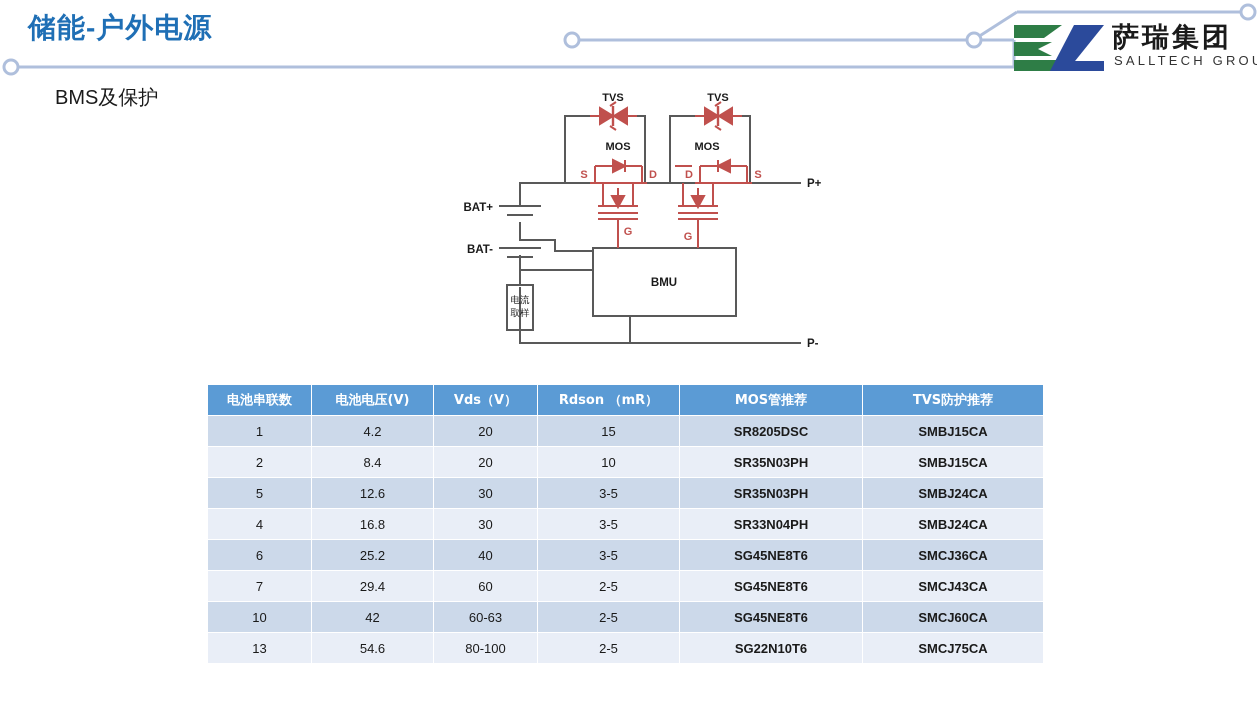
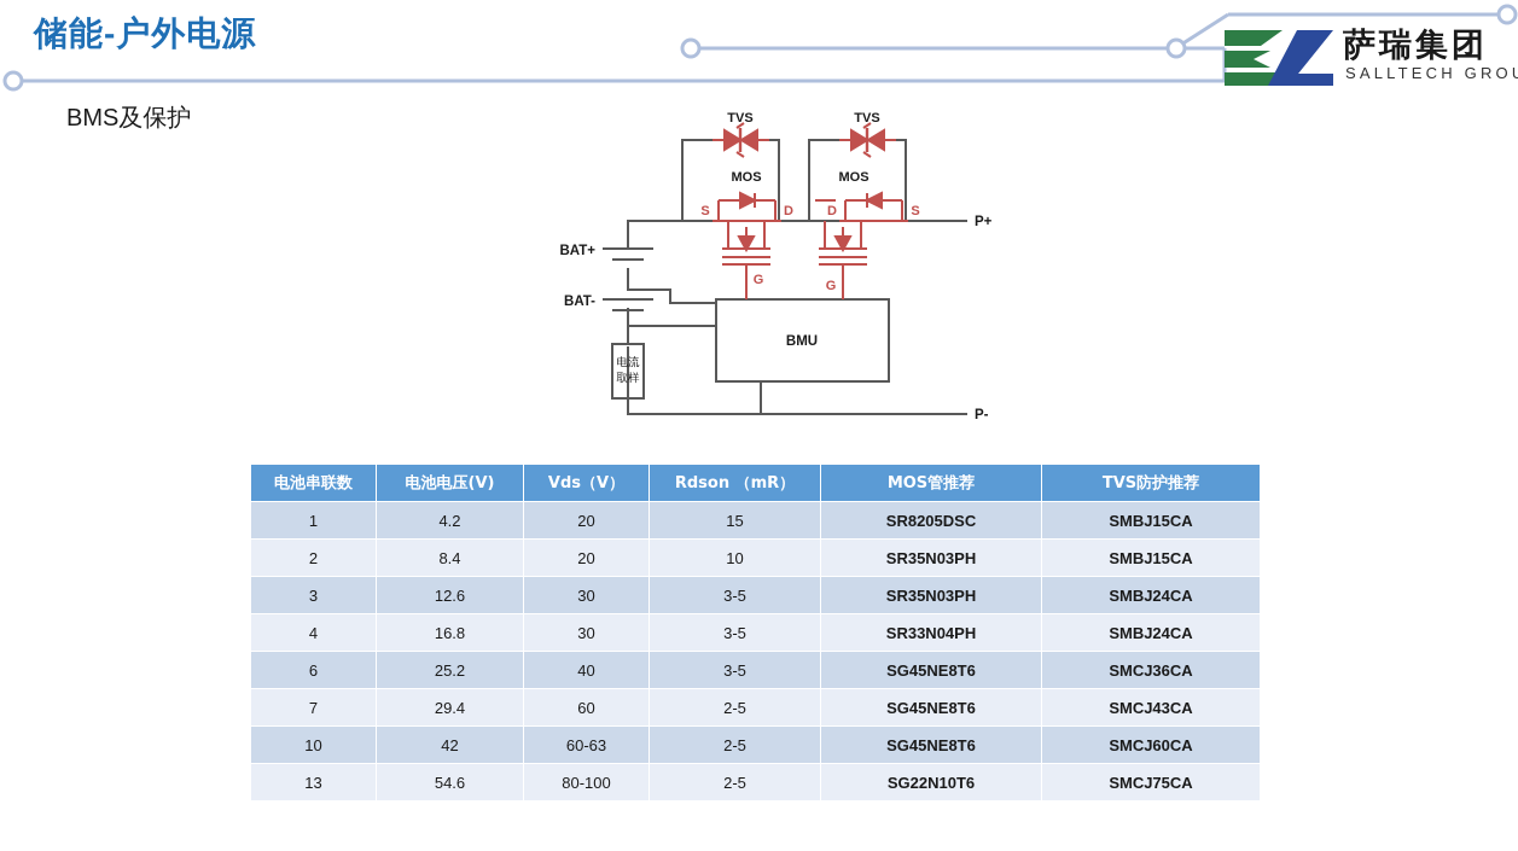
  储能-户外电源
  萨瑞集团
  SALLTECH GRO
  BMS及保护
  TVS
  TVS
  MOS
  MOS
  S
  D
  G
  D
  S
  G
  BAT+
  BAT-
  P+
  P-
  BMU
  电流
  取样
  电池串联数	电池电压(V)	Vds（V）	Rdson （mR）	MOS管推荐	TVS防护推荐
  1	4.2	20	15	SR8205DSC	SMBJ15CA
  2	8.4	20	10	SR35N03PH	SMBJ15CA
- 5	12.6	30	3-5	SR35N03PH	SMBJ24CA
+ 3	12.6	30	3-5	SR35N03PH	SMBJ24CA
  4	16.8	30	3-5	SR33N04PH	SMBJ24CA
  6	25.2	40	3-5	SG45NE8T6	SMCJ36CA
  7	29.4	60	2-5	SG45NE8T6	SMCJ43CA
  10	42	60-63	2-5	SG45NE8T6	SMCJ60CA
  13	54.6	80-100	2-5	SG22N10T6	SMCJ75CA
